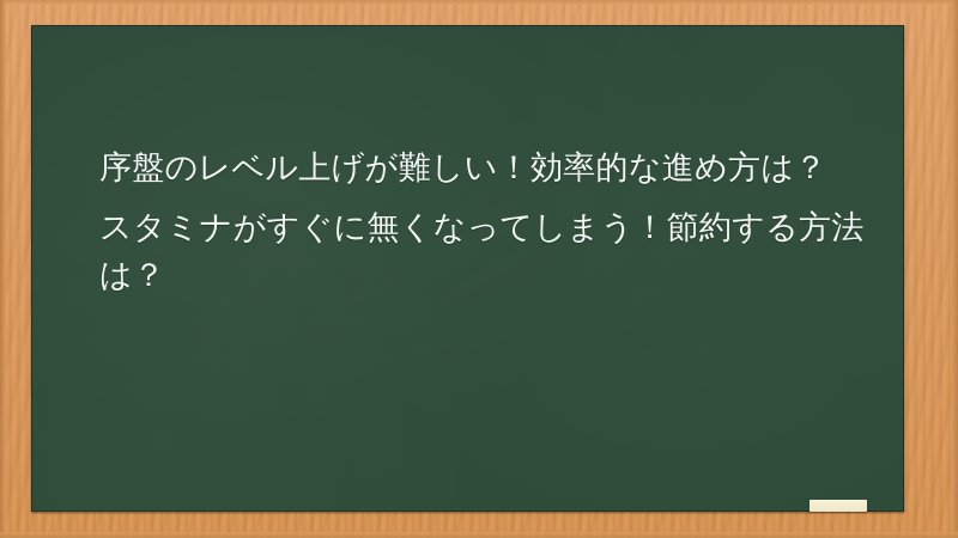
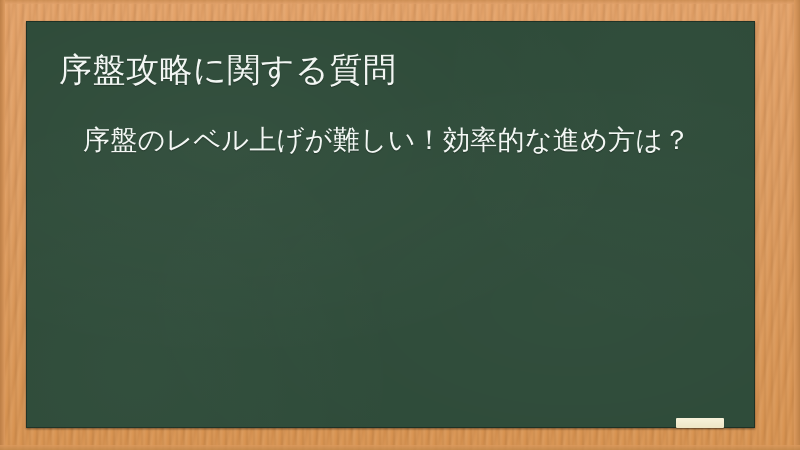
+ 序盤攻略に関する質問
  序盤のレベル上げが難しい！効率的な進め方は？
- スタミナがすぐに無くなってしまう！節約する方法は？
